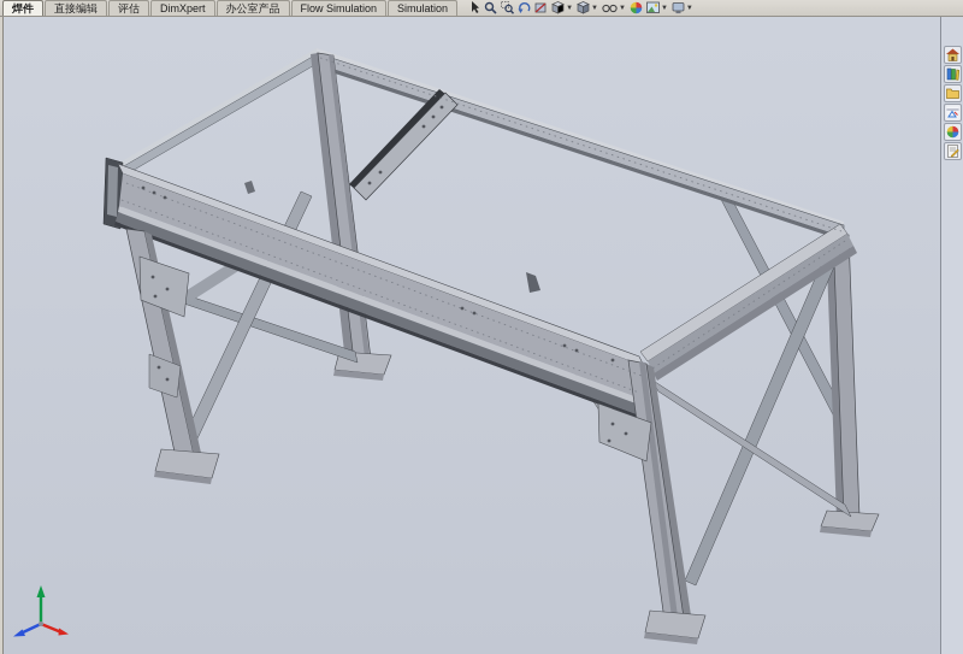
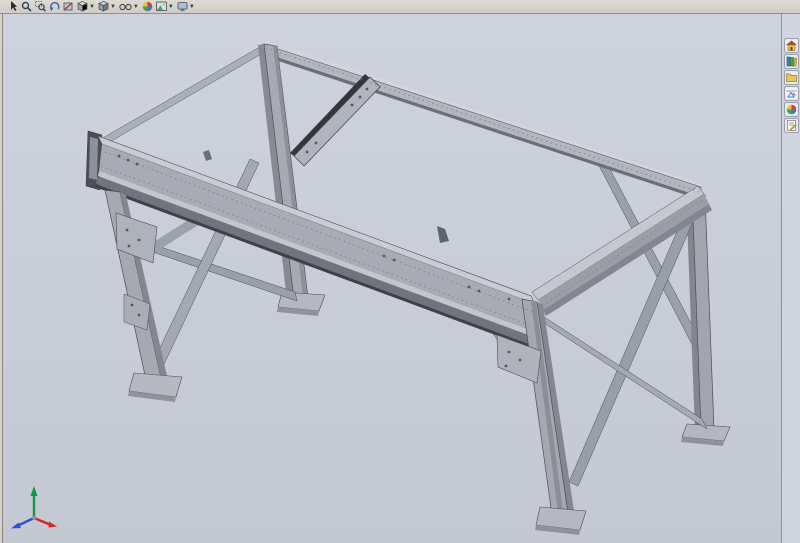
- 焊件
- 直接编辑
- 评估
- DimXpert
- 办公室产品
- Flow Simulation
- Simulation
